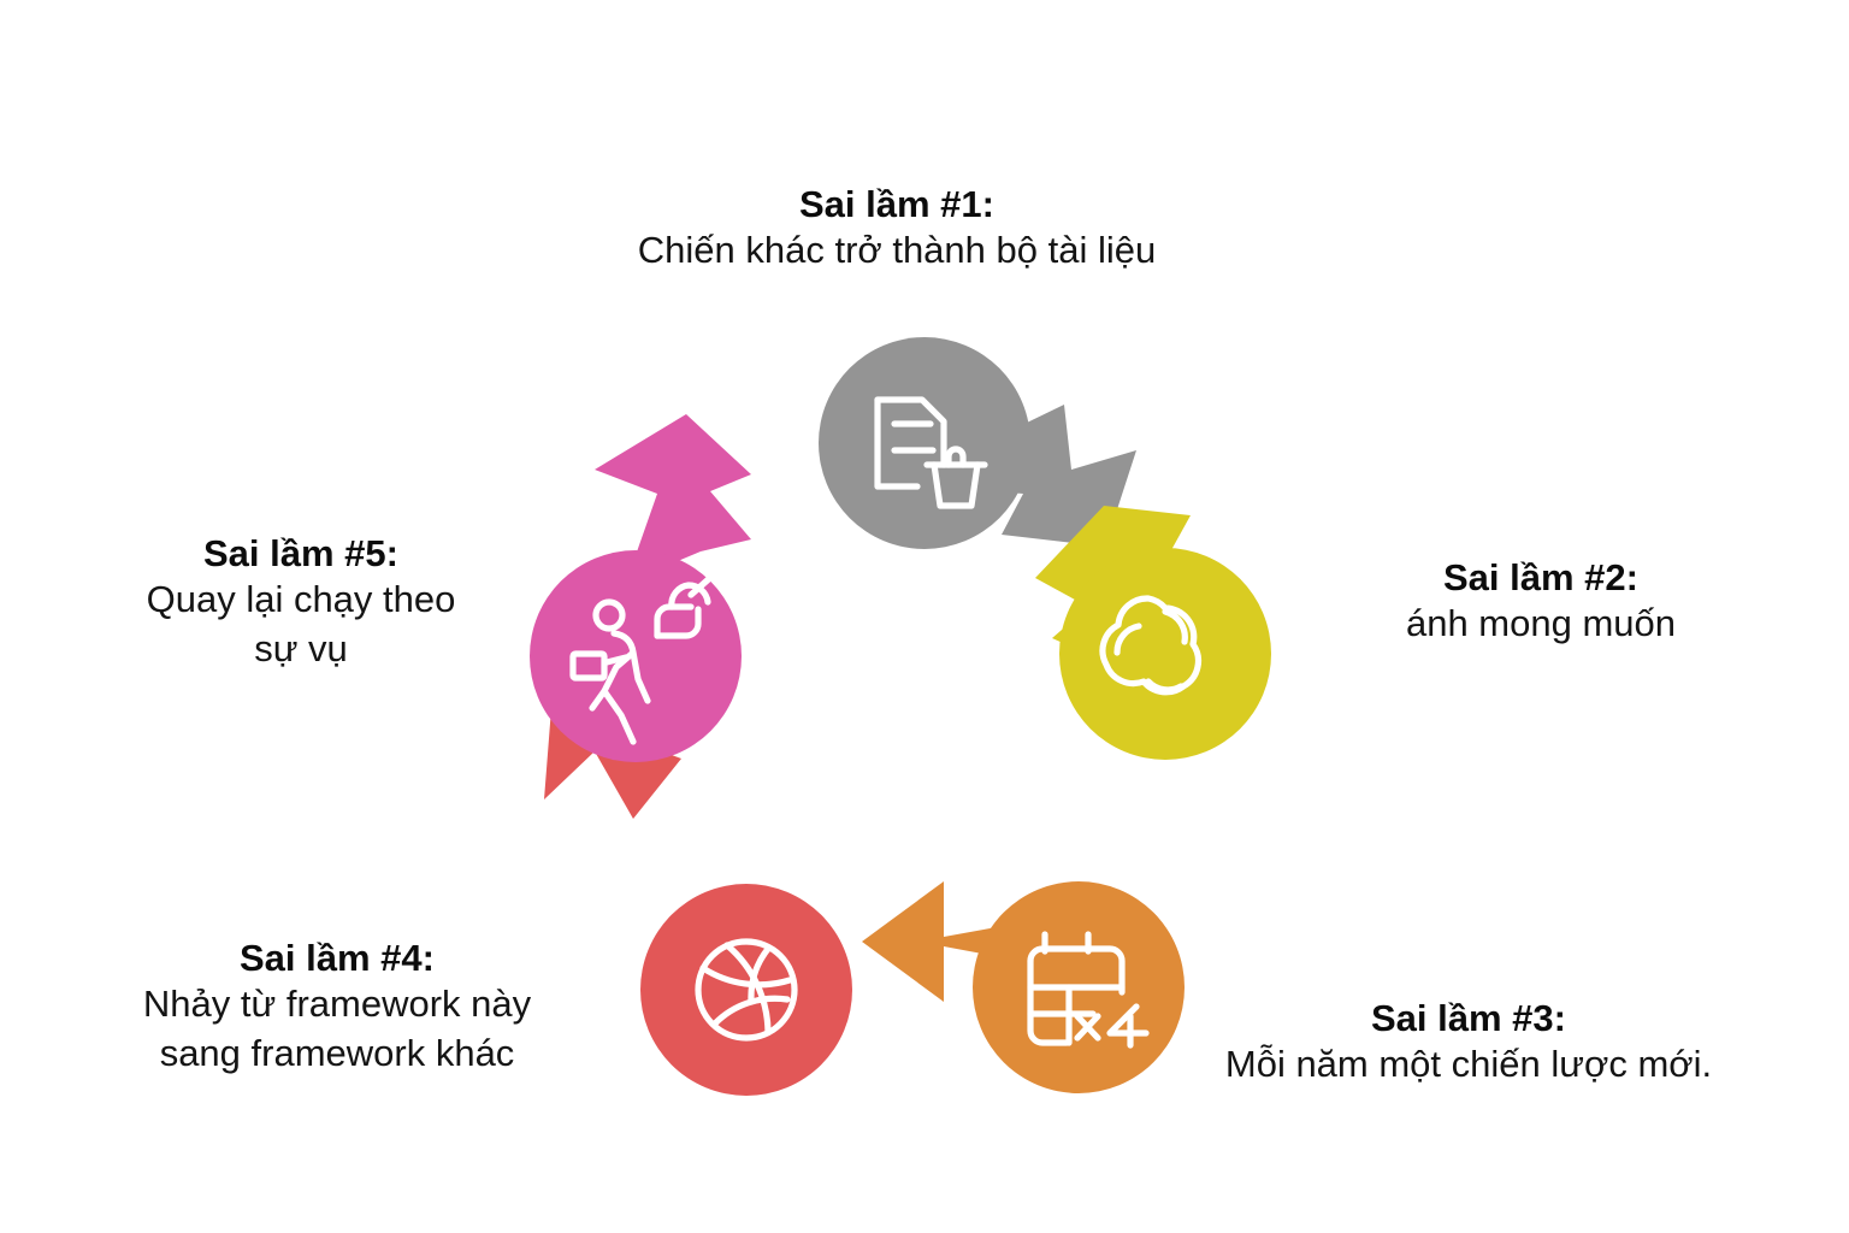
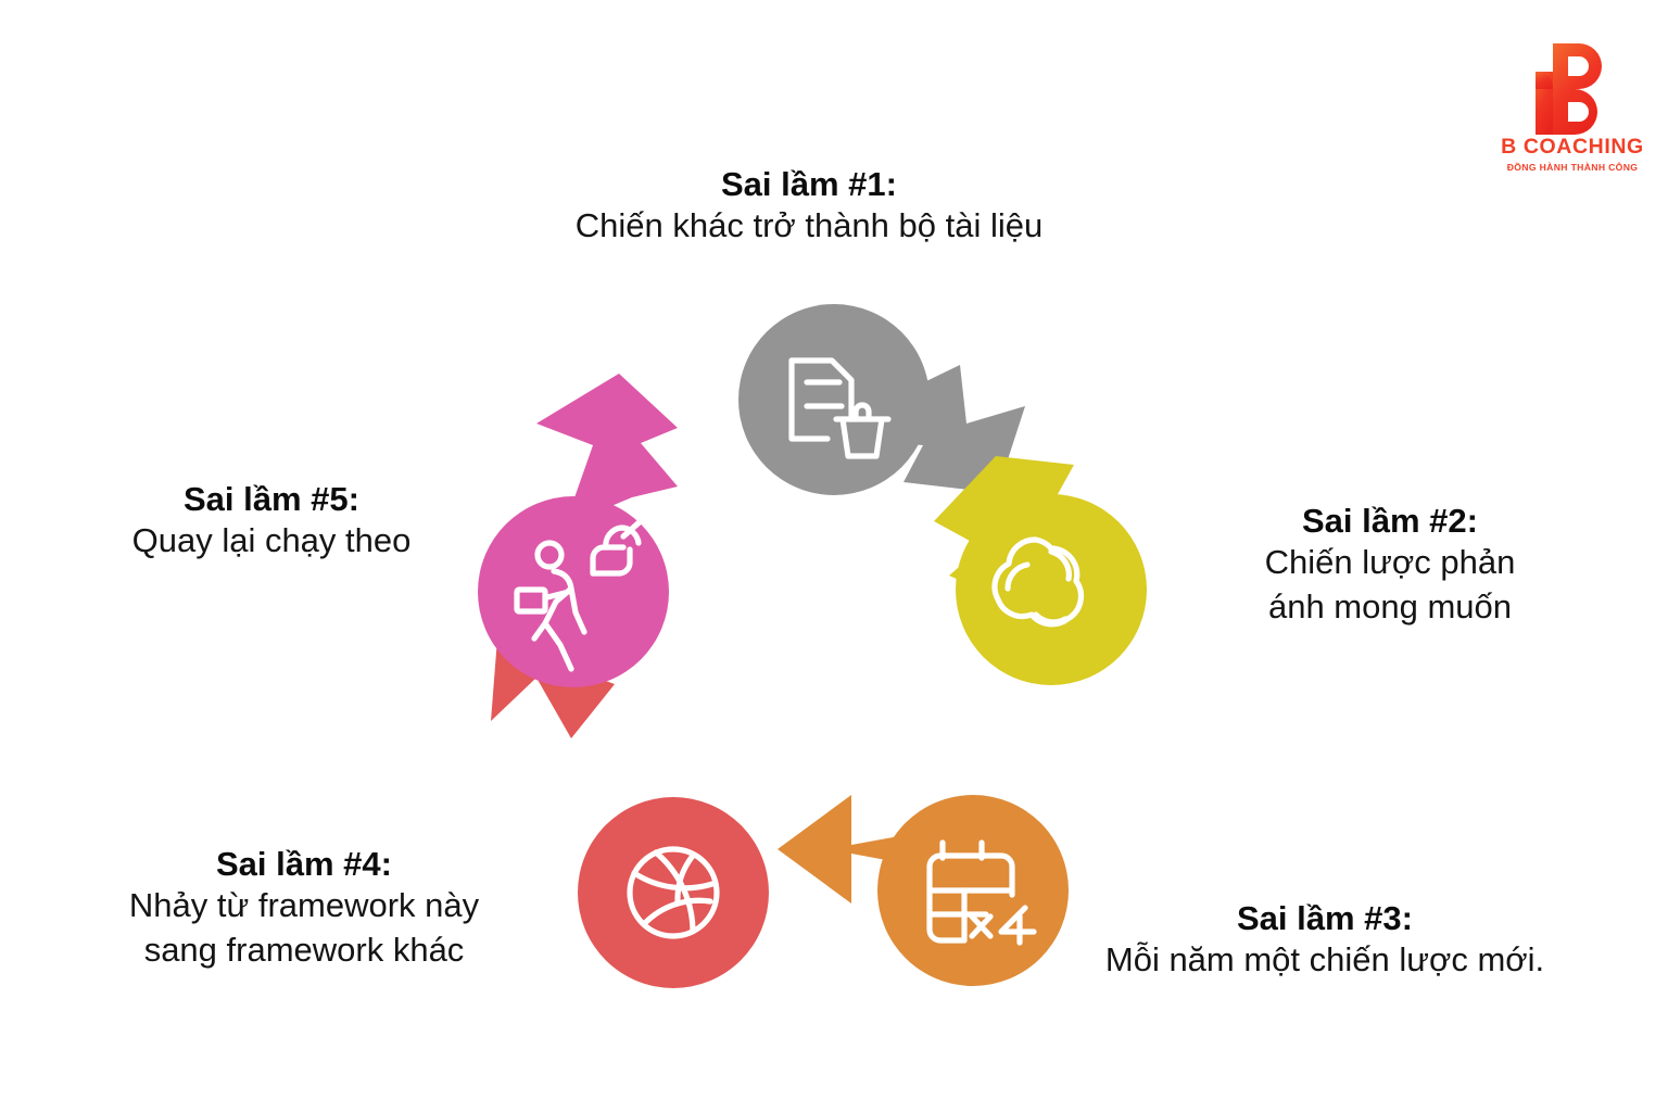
+ B COACHING
+ ĐỒNG HÀNH THÀNH CÔNG
  Sai lầm #1:
  Chiến khác trở thành bộ tài liệu
  Sai lầm #2:
+ Chiến lược phản
  ánh mong muốn
  Sai lầm #3:
  Mỗi năm một chiến lược mới.
  Sai lầm #4:
  Nhảy từ framework này
  sang framework khác
  Sai lầm #5:
  Quay lại chạy theo
- sự vụ
